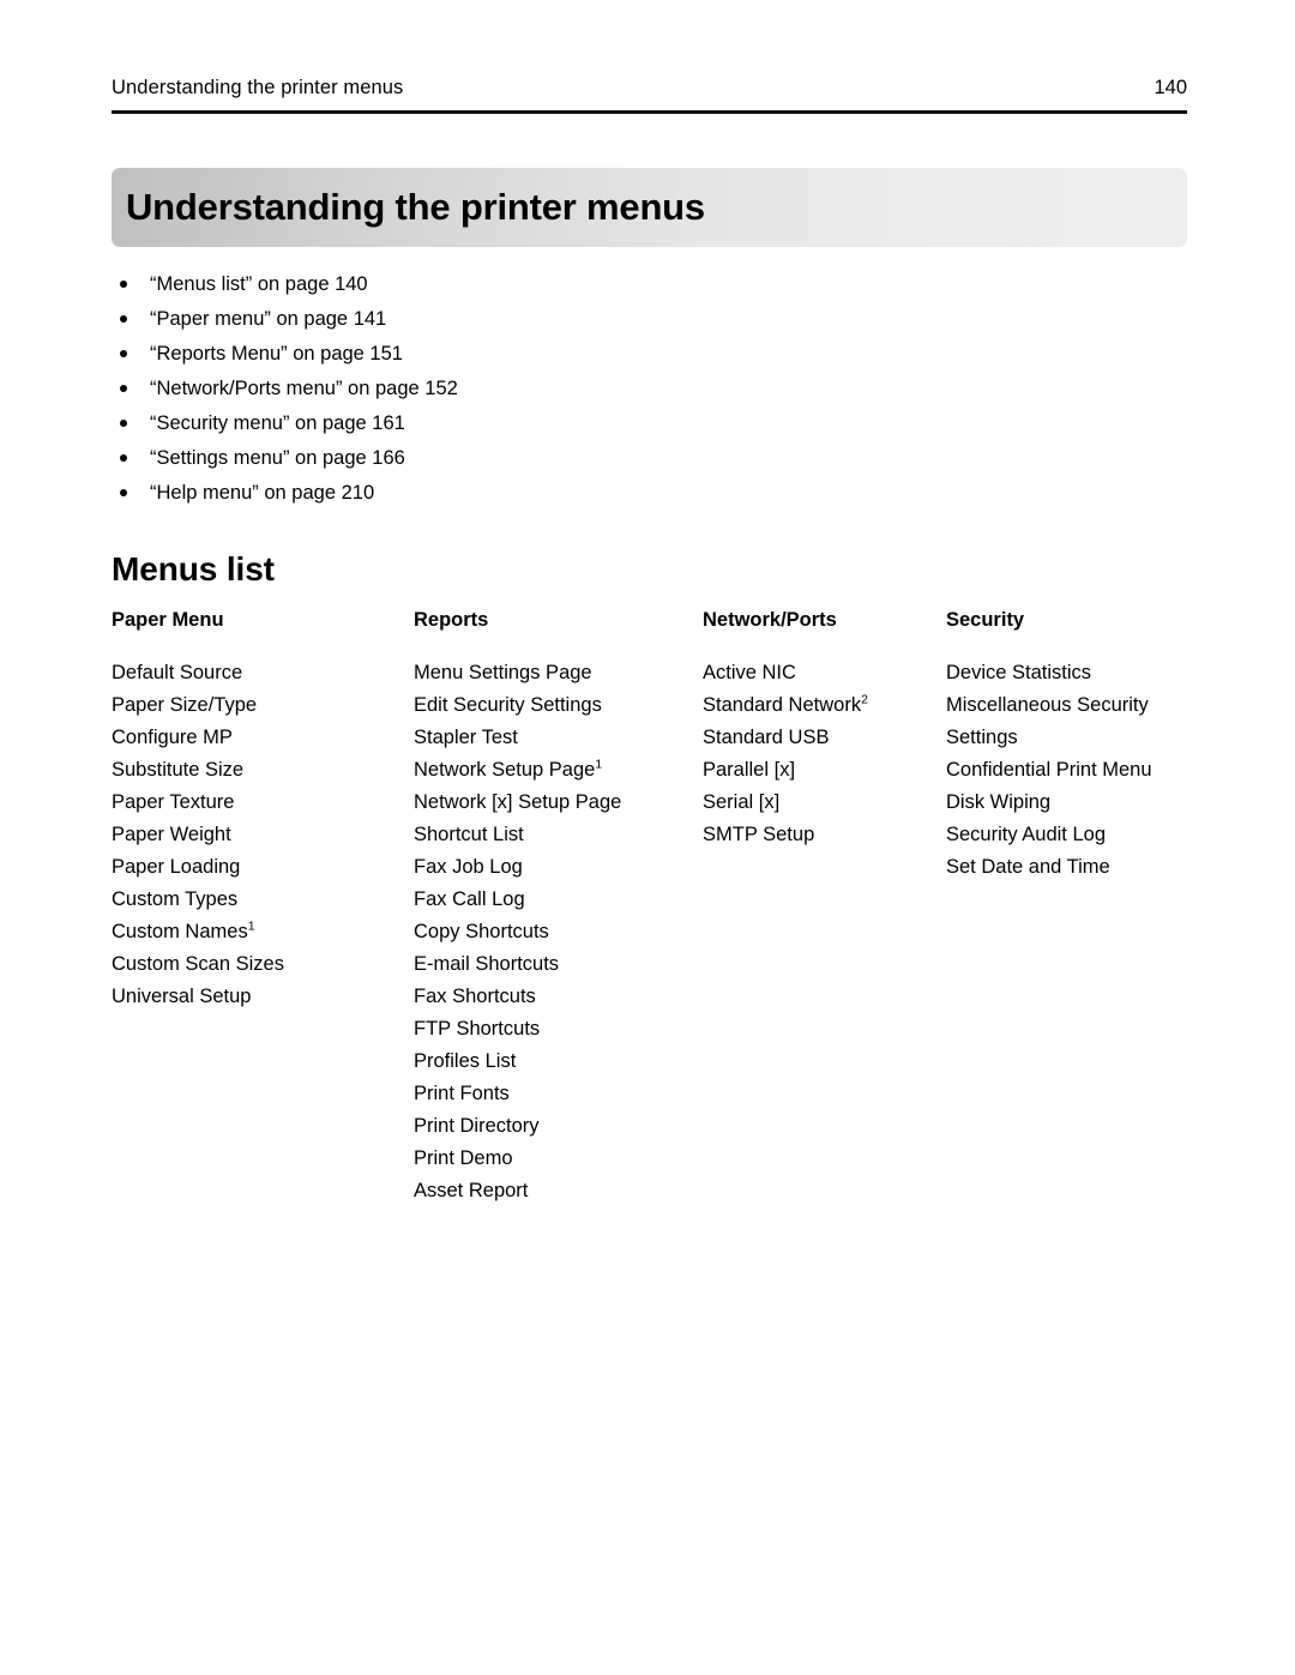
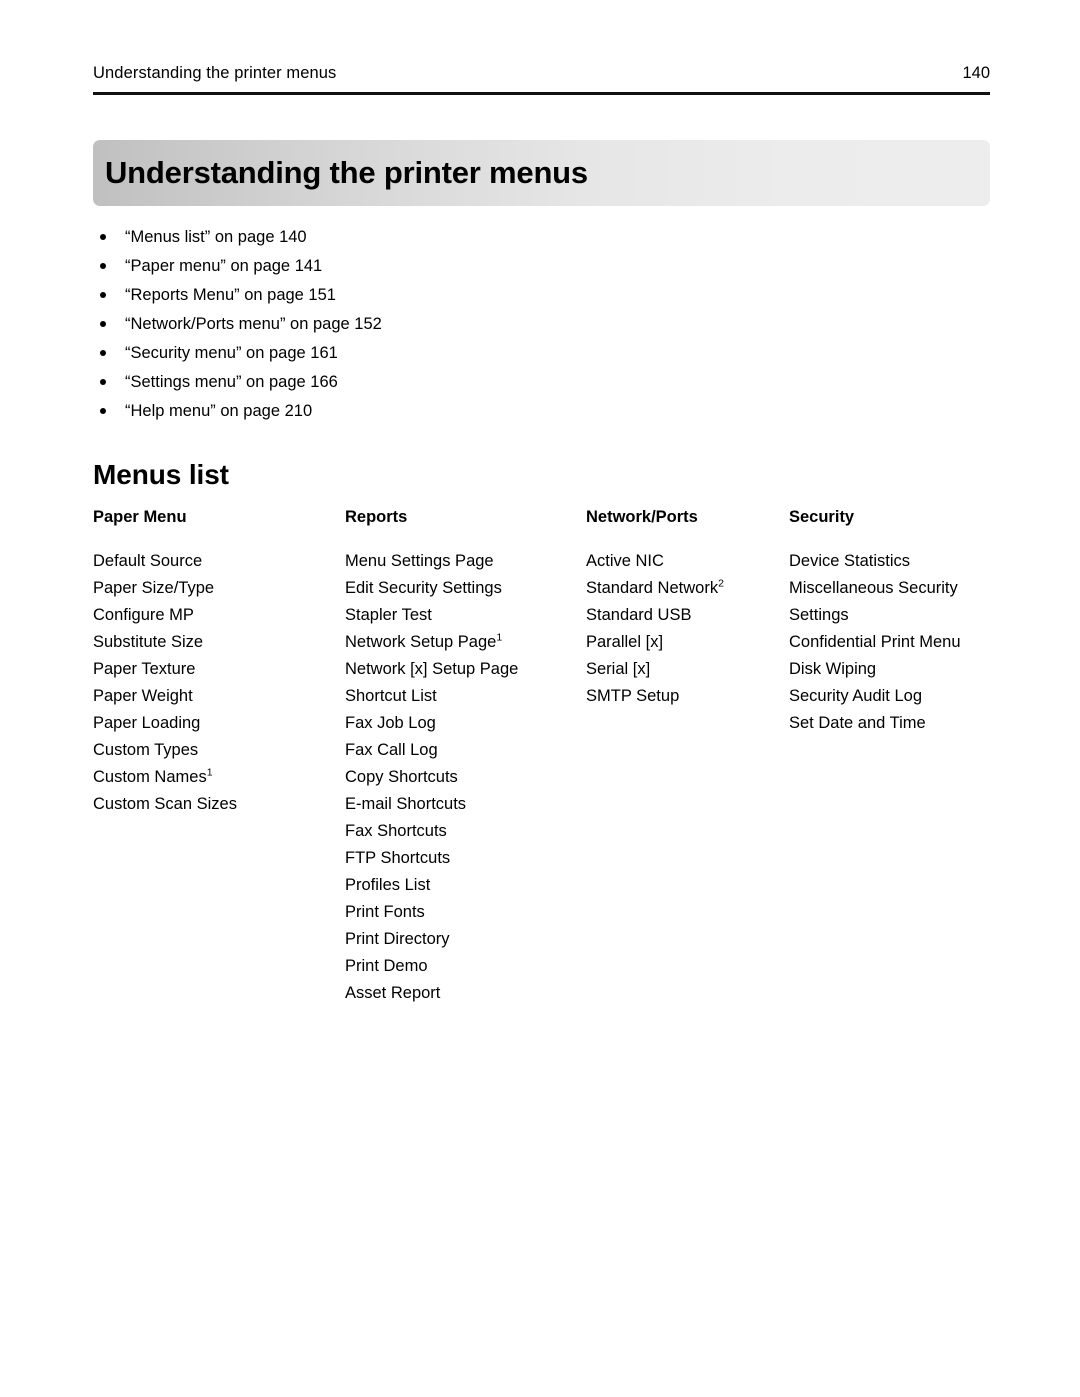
  Understanding the printer menus
  140
  Understanding the printer menus
  “Menus list” on page 140
  “Paper menu” on page 141
  “Reports Menu” on page 151
  “Network/Ports menu” on page 152
  “Security menu” on page 161
  “Settings menu” on page 166
  “Help menu” on page 210
  Menus list
  Paper Menu
  Default Source
  Paper Size/Type
  Configure MP
  Substitute Size
  Paper Texture
  Paper Weight
  Paper Loading
  Custom Types
  Custom Names1
  Custom Scan Sizes
- Universal Setup
  Reports
  Menu Settings Page
  Edit Security Settings
  Stapler Test
  Network Setup Page1
  Network [x] Setup Page
  Shortcut List
  Fax Job Log
  Fax Call Log
  Copy Shortcuts
  E-mail Shortcuts
  Fax Shortcuts
  FTP Shortcuts
  Profiles List
  Print Fonts
  Print Directory
  Print Demo
  Asset Report
  Network/Ports
  Active NIC
  Standard Network2
  Standard USB
  Parallel [x]
  Serial [x]
  SMTP Setup
  Security
  Device Statistics
  Miscellaneous Security Settings
  Confidential Print Menu
  Disk Wiping
  Security Audit Log
  Set Date and Time
